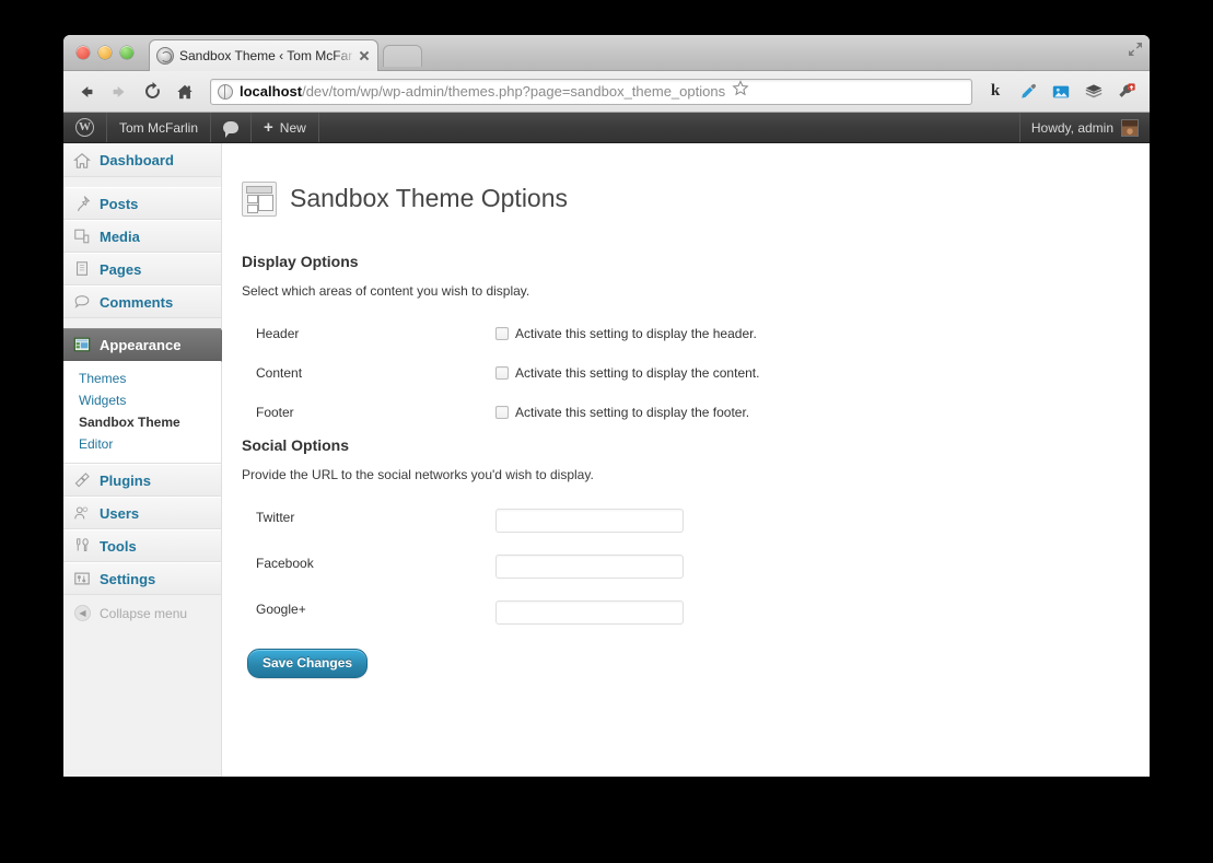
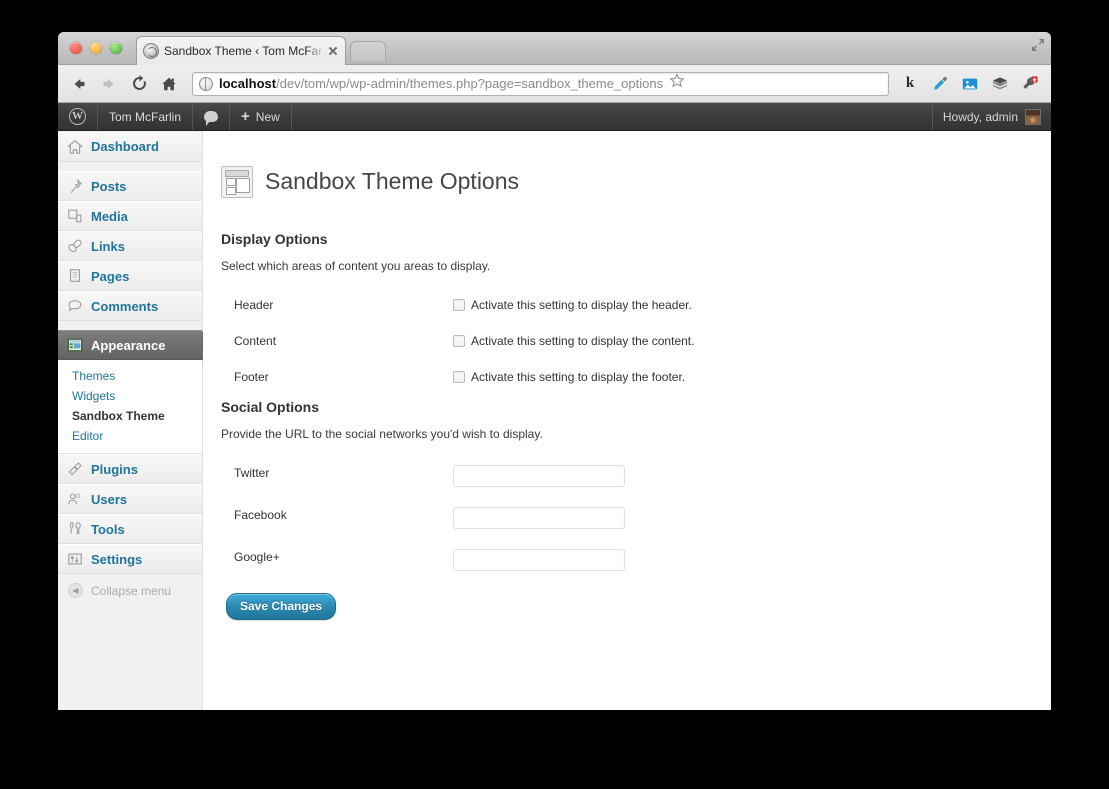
  Sandbox Theme ‹ Tom McFar
  localhost/dev/tom/wp/wp-admin/themes.php?page=sandbox_theme_options
  k
  W
  Tom McFarlin
  +
  New
  Howdy, admin
  Dashboard
  Posts
  Media
+ Links
  Pages
  Comments
  Appearance
  Themes
  Widgets
  Sandbox Theme
  Editor
  Plugins
  Users
  Tools
  Settings
  ◀
  Collapse menu
  Sandbox Theme Options
  Display Options
- Select which areas of content you wish to display.
+ Select which areas of content you areas to display.
  Header	Activate this setting to display the header.
  Content	Activate this setting to display the content.
  Footer	Activate this setting to display the footer.
  Social Options
  Provide the URL to the social networks you'd wish to display.
  Twitter
  Facebook
  Google+
  Save Changes
